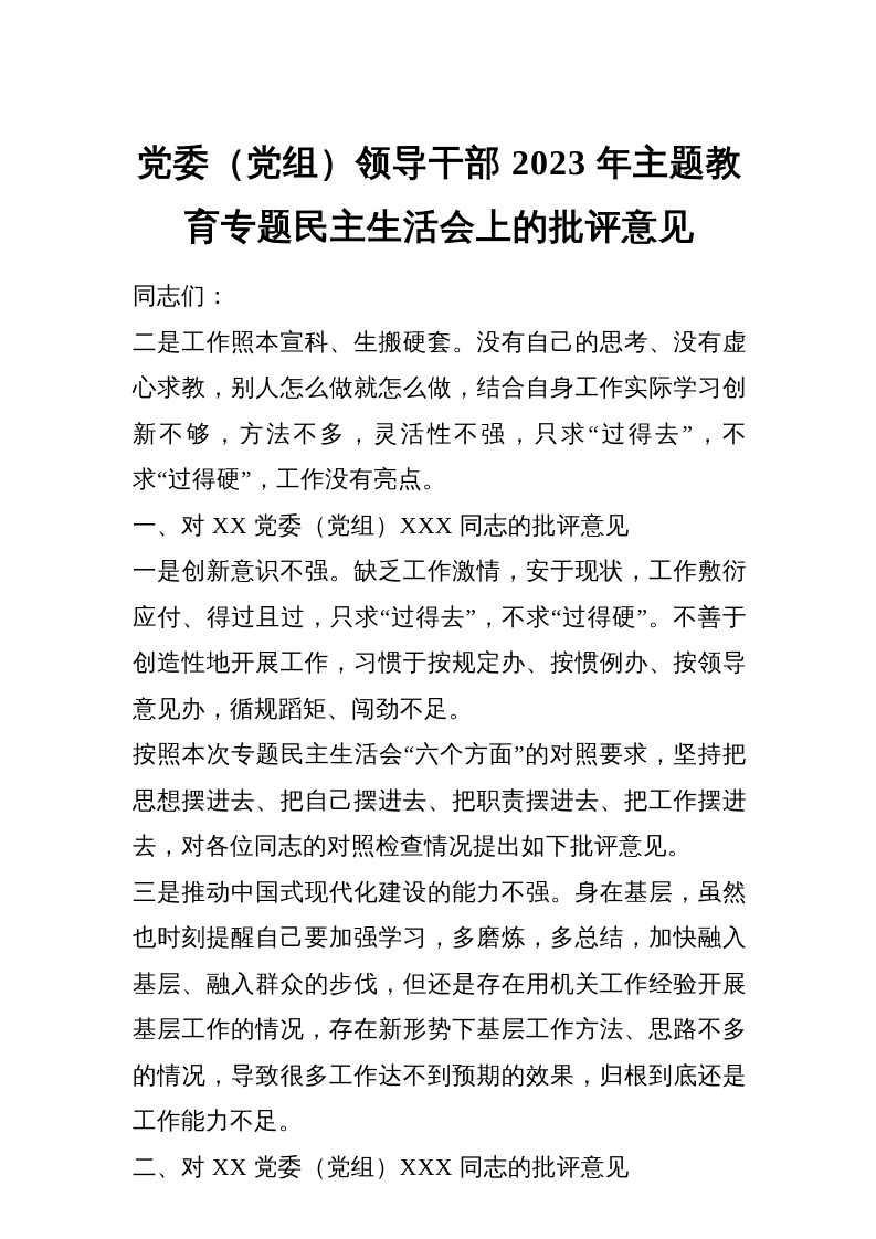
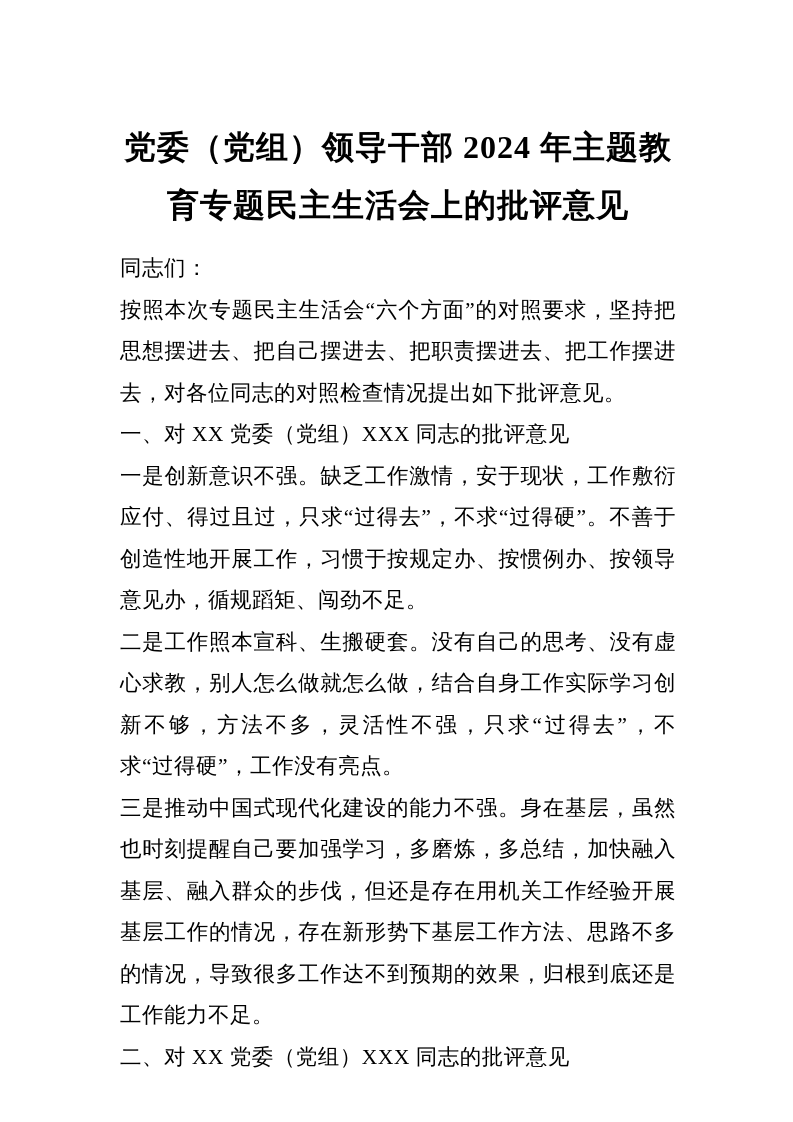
- 党委（党组）领导干部 2023 年主题教育专题民主生活会上的批评意见
+ 党委（党组）领导干部 2024 年主题教育专题民主生活会上的批评意见
  同志们：
- 二是工作照本宣科、生搬硬套。没有自己的思考、没有虚心求教，别人怎么做就怎么做，结合自身工作实际学习创新不够，方法不多，灵活性不强，只求“过得去”，不求“过得硬”，工作没有亮点。
+ 按照本次专题民主生活会“六个方面”的对照要求，坚持把思想摆进去、把自己摆进去、把职责摆进去、把工作摆进去，对各位同志的对照检查情况提出如下批评意见。
  一、对 XX 党委（党组）XXX 同志的批评意见
  一是创新意识不强。缺乏工作激情，安于现状，工作敷衍应付、得过且过，只求“过得去”，不求“过得硬”。不善于创造性地开展工作，习惯于按规定办、按惯例办、按领导意见办，循规蹈矩、闯劲不足。
- 按照本次专题民主生活会“六个方面”的对照要求，坚持把思想摆进去、把自己摆进去、把职责摆进去、把工作摆进去，对各位同志的对照检查情况提出如下批评意见。
+ 二是工作照本宣科、生搬硬套。没有自己的思考、没有虚心求教，别人怎么做就怎么做，结合自身工作实际学习创新不够，方法不多，灵活性不强，只求“过得去”，不求“过得硬”，工作没有亮点。
  三是推动中国式现代化建设的能力不强。身在基层，虽然也时刻提醒自己要加强学习，多磨炼，多总结，加快融入基层、融入群众的步伐，但还是存在用机关工作经验开展基层工作的情况，存在新形势下基层工作方法、思路不多的情况，导致很多工作达不到预期的效果，归根到底还是工作能力不足。
  二、对 XX 党委（党组）XXX 同志的批评意见
